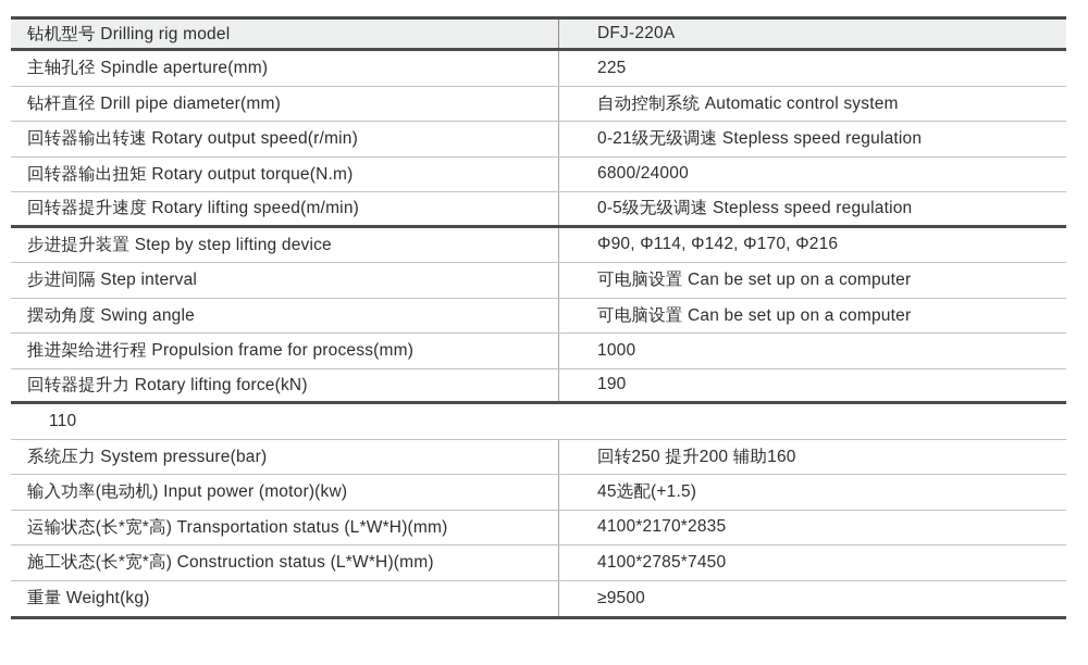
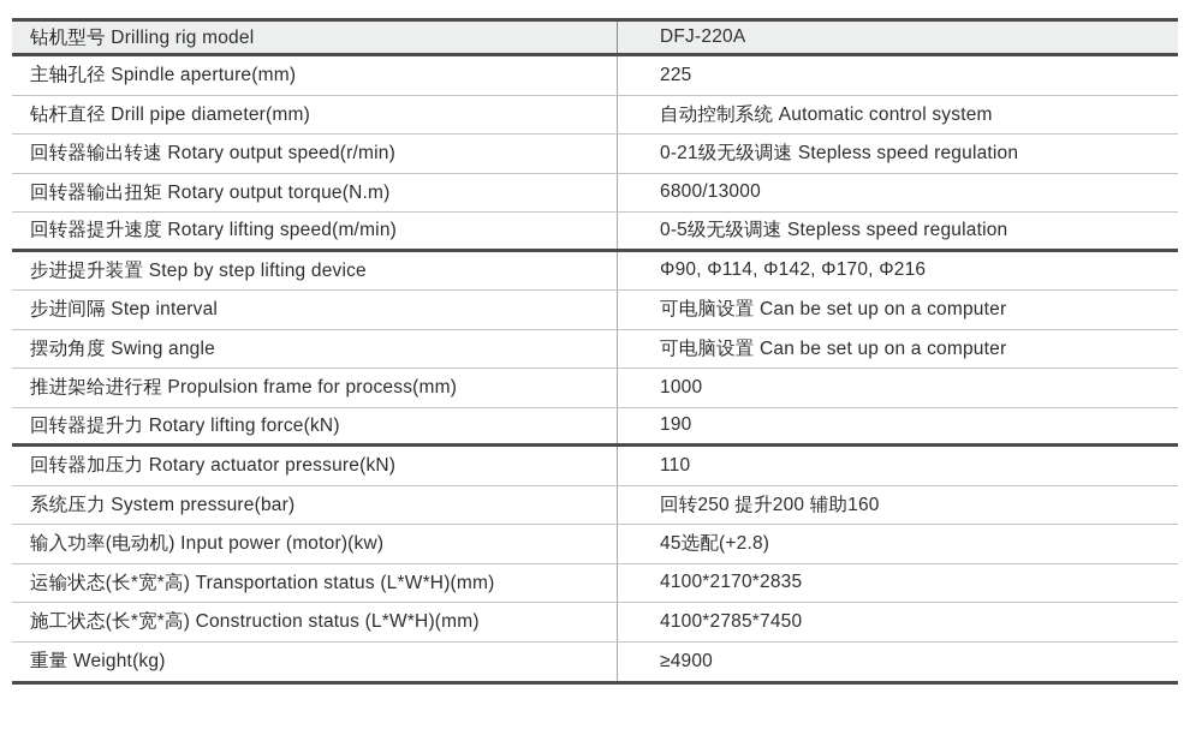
  钻机型号 Drilling rig model
  DFJ-220A
  主轴孔径 Spindle aperture(mm)
  225
  钻杆直径 Drill pipe diameter(mm)
  自动控制系统 Automatic control system
  回转器输出转速 Rotary output speed(r/min)
  0-21级无级调速 Stepless speed regulation
  回转器输出扭矩 Rotary output torque(N.m)
- 6800/24000
+ 6800/13000
  回转器提升速度 Rotary lifting speed(m/min)
  0-5级无级调速 Stepless speed regulation
  步进提升装置 Step by step lifting device
  Φ90, Φ114, Φ142, Φ170, Φ216
  步进间隔 Step interval
  可电脑设置 Can be set up on a computer
  摆动角度 Swing angle
  可电脑设置 Can be set up on a computer
  推进架给进行程 Propulsion frame for process(mm)
  1000
  回转器提升力 Rotary lifting force(kN)
  190
+ 回转器加压力 Rotary actuator pressure(kN)
  110
  系统压力 System pressure(bar)
  回转250 提升200 辅助160
  输入功率(电动机) Input power (motor)(kw)
- 45选配(+1.5)
+ 45选配(+2.8)
  运输状态(长*宽*高) Transportation status (L*W*H)(mm)
  4100*2170*2835
  施工状态(长*宽*高) Construction status (L*W*H)(mm)
  4100*2785*7450
  重量 Weight(kg)
- ≥9500
+ ≥4900
